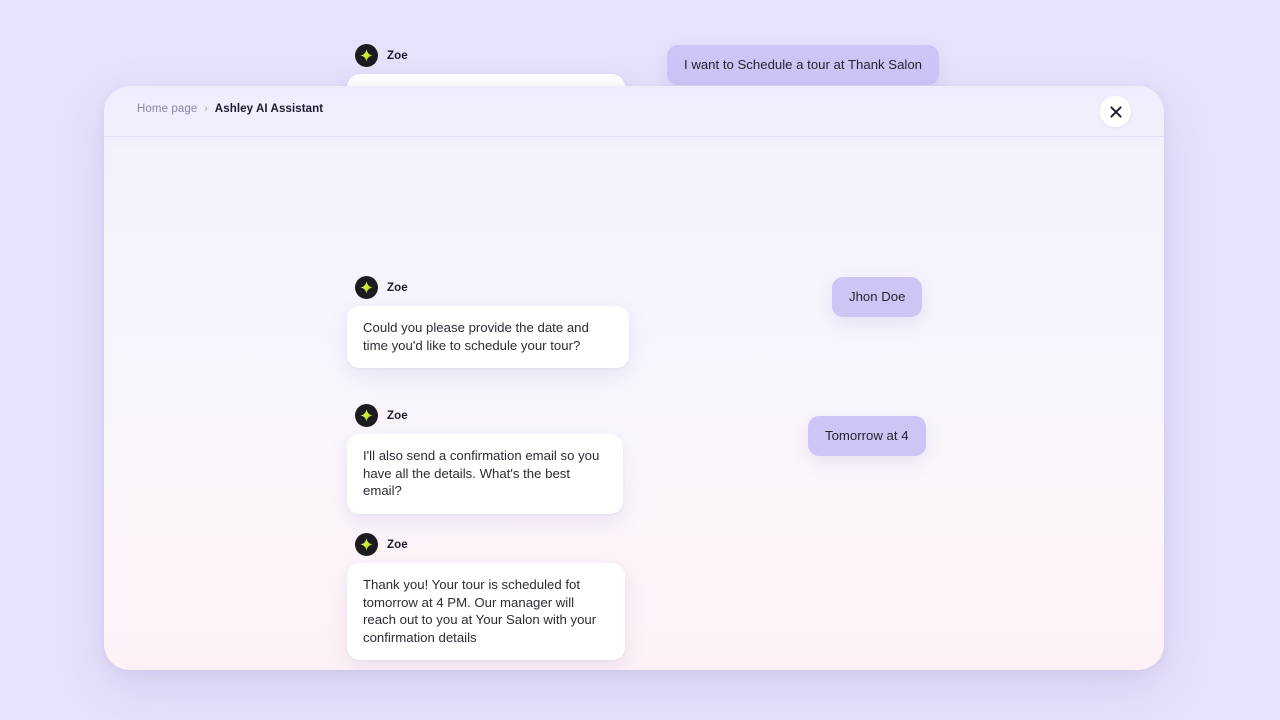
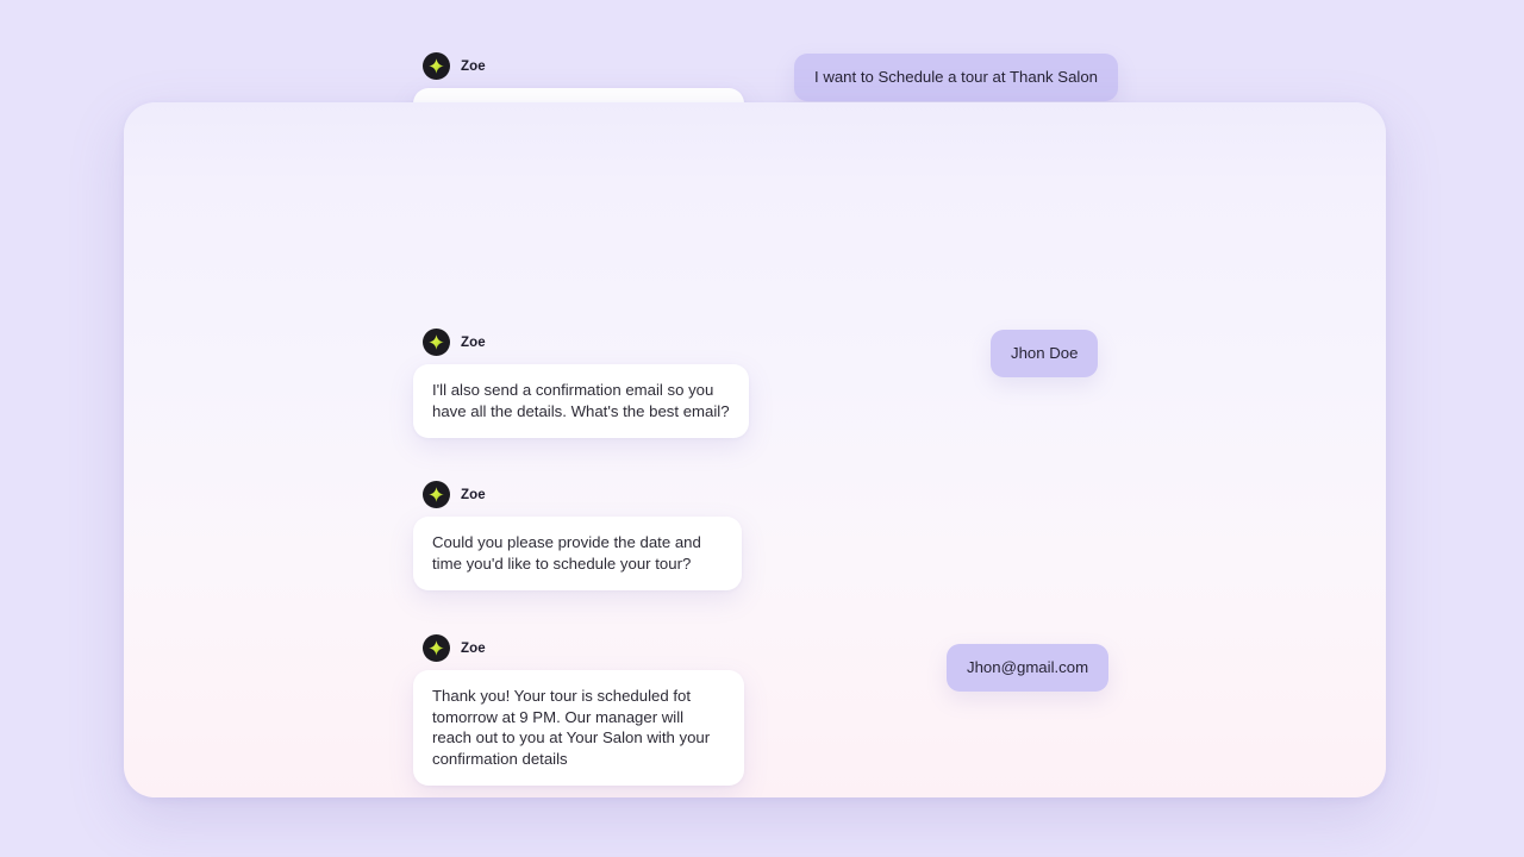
  I want to Schedule a tour at Thank Salon
  Zoe
- Home page
- ›
- Ashley AI Assistant
  Jhon Doe
  Zoe
- Could you please provide the date and time you'd like to schedule your tour?
+ I'll also send a confirmation email so you have all the details. What's the best email?
- Tomorrow at 4
  Zoe
- I'll also send a confirmation email so you have all the details. What's the best email?
+ Could you please provide the date and time you'd like to schedule your tour?
+ Jhon@gmail.com
  Zoe
- Thank you! Your tour is scheduled fot tomorrow at 4 PM. Our manager will reach out to you at Your Salon with your confirmation details
+ Thank you! Your tour is scheduled fot tomorrow at 9 PM. Our manager will reach out to you at Your Salon with your confirmation details
